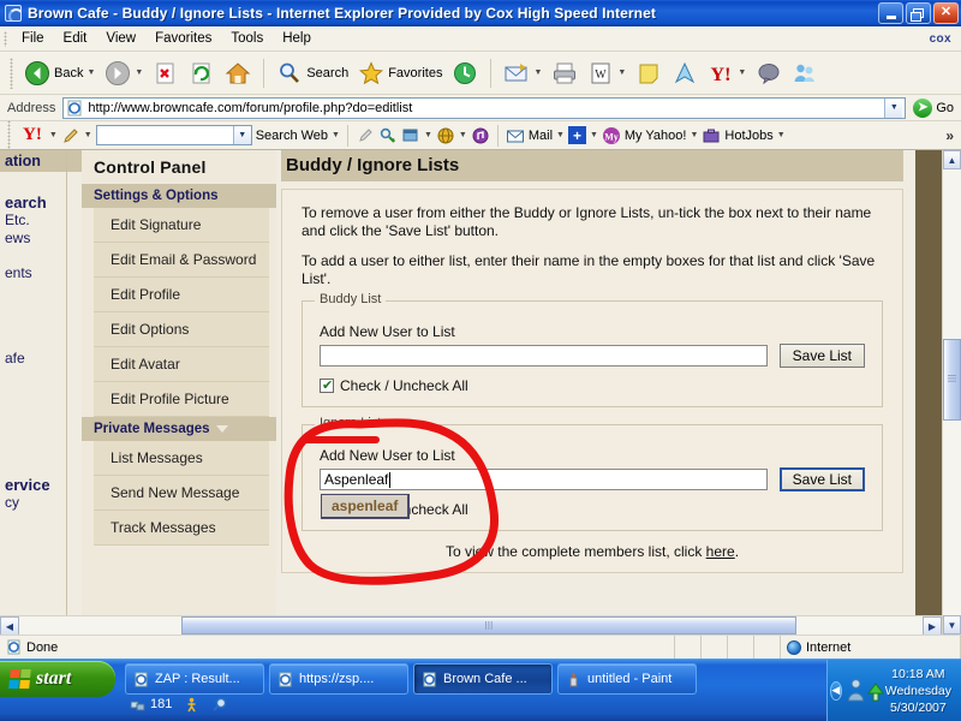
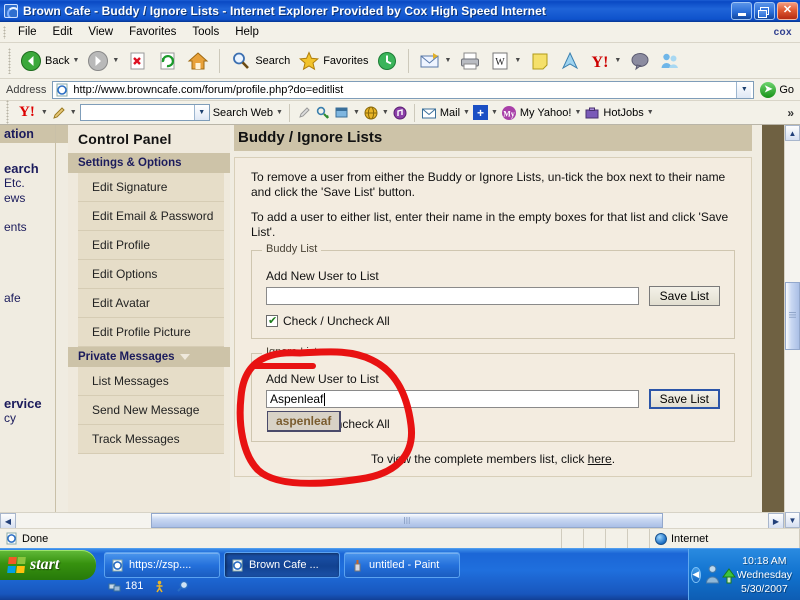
  Brown Cafe - Buddy / Ignore Lists - Internet Explorer Provided by Cox High Speed Internet
  ✕
  File
  Edit
  View
  Favorites
  Tools
  Help
  cox
  Back
  Search
  Favorites
  W
  Y!
  Address
  http://www.browncafe.com/forum/profile.php?do=editlist
  ➤
  Go
  Y!
  Search Web
  Mail
  +
  My
  My Yahoo!
  HotJobs
  »
  ation
  earch
  Etc.
  ews
  ents
  afe
  ervice
  cy
  Control Panel
  Settings & Options
  Edit Signature
  Edit Email & Password
  Edit Profile
  Edit Options
  Edit Avatar
  Edit Profile Picture
  Private Messages
  List Messages
  Send New Message
  Track Messages
  Buddy / Ignore Lists
  To remove a user from either the Buddy or Ignore Lists, un-tick the box next to their name and click the 'Save List' button.
  To add a user to either list, enter their name in the empty boxes for that list and click 'Save List'.
  Buddy List
  Add New User to List
  Save List
  Check / Uncheck All
  Add New User to List
  Aspenleaf
  aspenleaf
  Save List
  To vi the complete members list, click here.
  ◀
  ▶
  ▲
  ▼
  Done
  Internet
  start
- ZAP : Result...
  https://zsp....
  Brown Cafe ...
  untitled - Paint
  181
  ◀
  10:18 AM
  Wednesday
  5/30/2007
